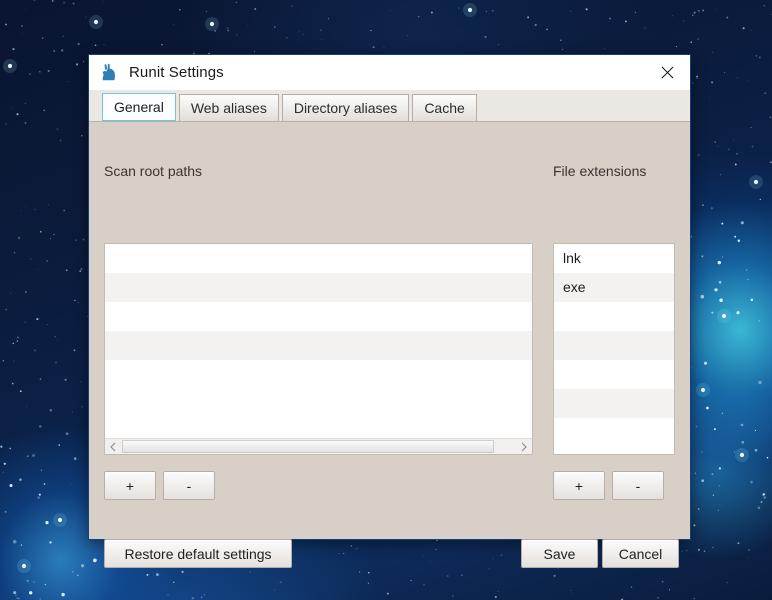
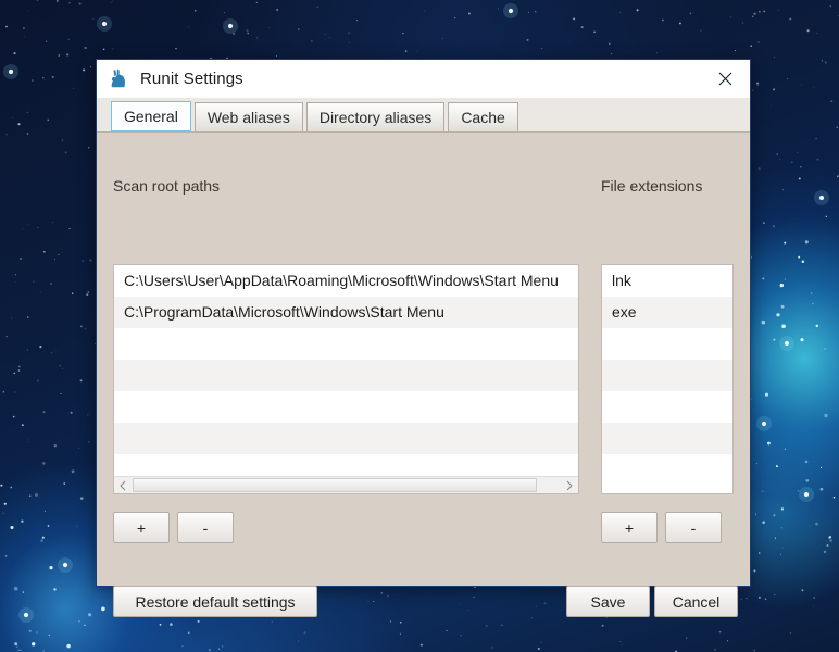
  Runit Settings
  General
  Web aliases
  Directory aliases
  Cache
  Scan root paths
+ C:\Users\User\AppData\Roaming\Microsoft\Windows\Start Menu
+ C:\ProgramData\Microsoft\Windows\Start Menu
  +
  -
  File extensions
  lnk
  exe
  +
  -
  Restore default settings
  Save
  Cancel
